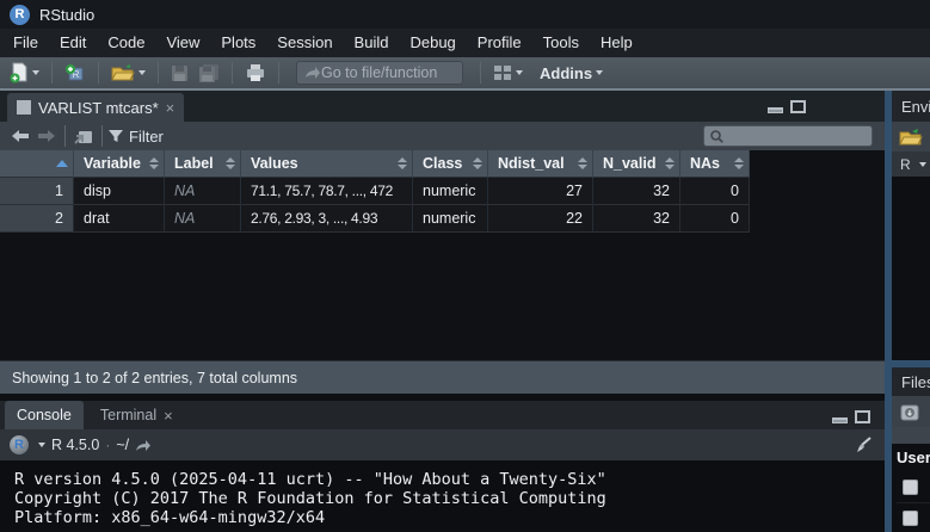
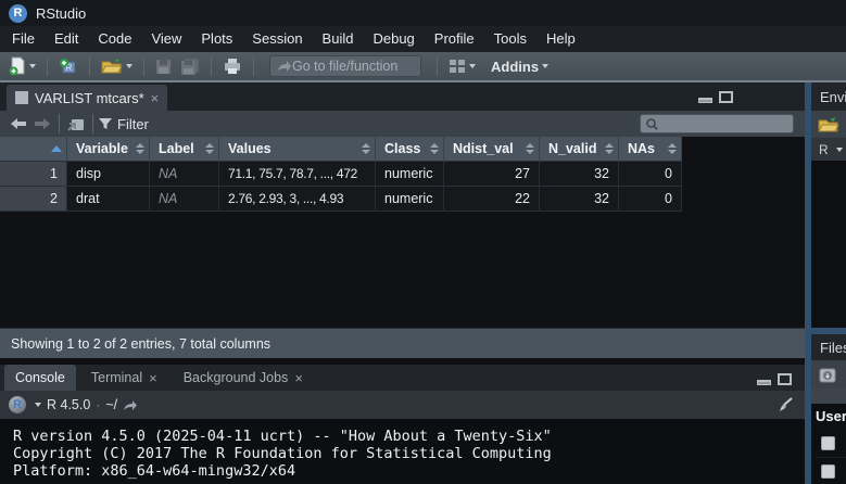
  R
  RStudio
  File
  Edit
  Code
  View
  Plots
  Session
  Build
  Debug
  Profile
  Tools
  Help
  R
  Go to file/function
  Addins
  VARLIST mtcars*
  Filter
  Variable
  Label
  Values
  Class
  Ndist_val
  N_valid
  NAs
  1
  disp
  NA
  71.1, 75.7, 78.7, ..., 472
  numeric
  27
  32
  0
  2
  drat
  NA
  2.76, 2.93, 3, ..., 4.93
  numeric
  22
  32
  0
  Showing 1 to 2 of 2 entries, 7 total columns
  Console
  Terminal
+ Background Jobs
  R
  R 4.5.0
  ·
  ~/
  R version 4.5.0 (2025-04-11 ucrt) -- "How About a Twenty-Six"
  Copyright (C) 2017 The R Foundation for Statistical Computing
  Platform: x86_64-w64-mingw32/x64
  R
  File
  User
